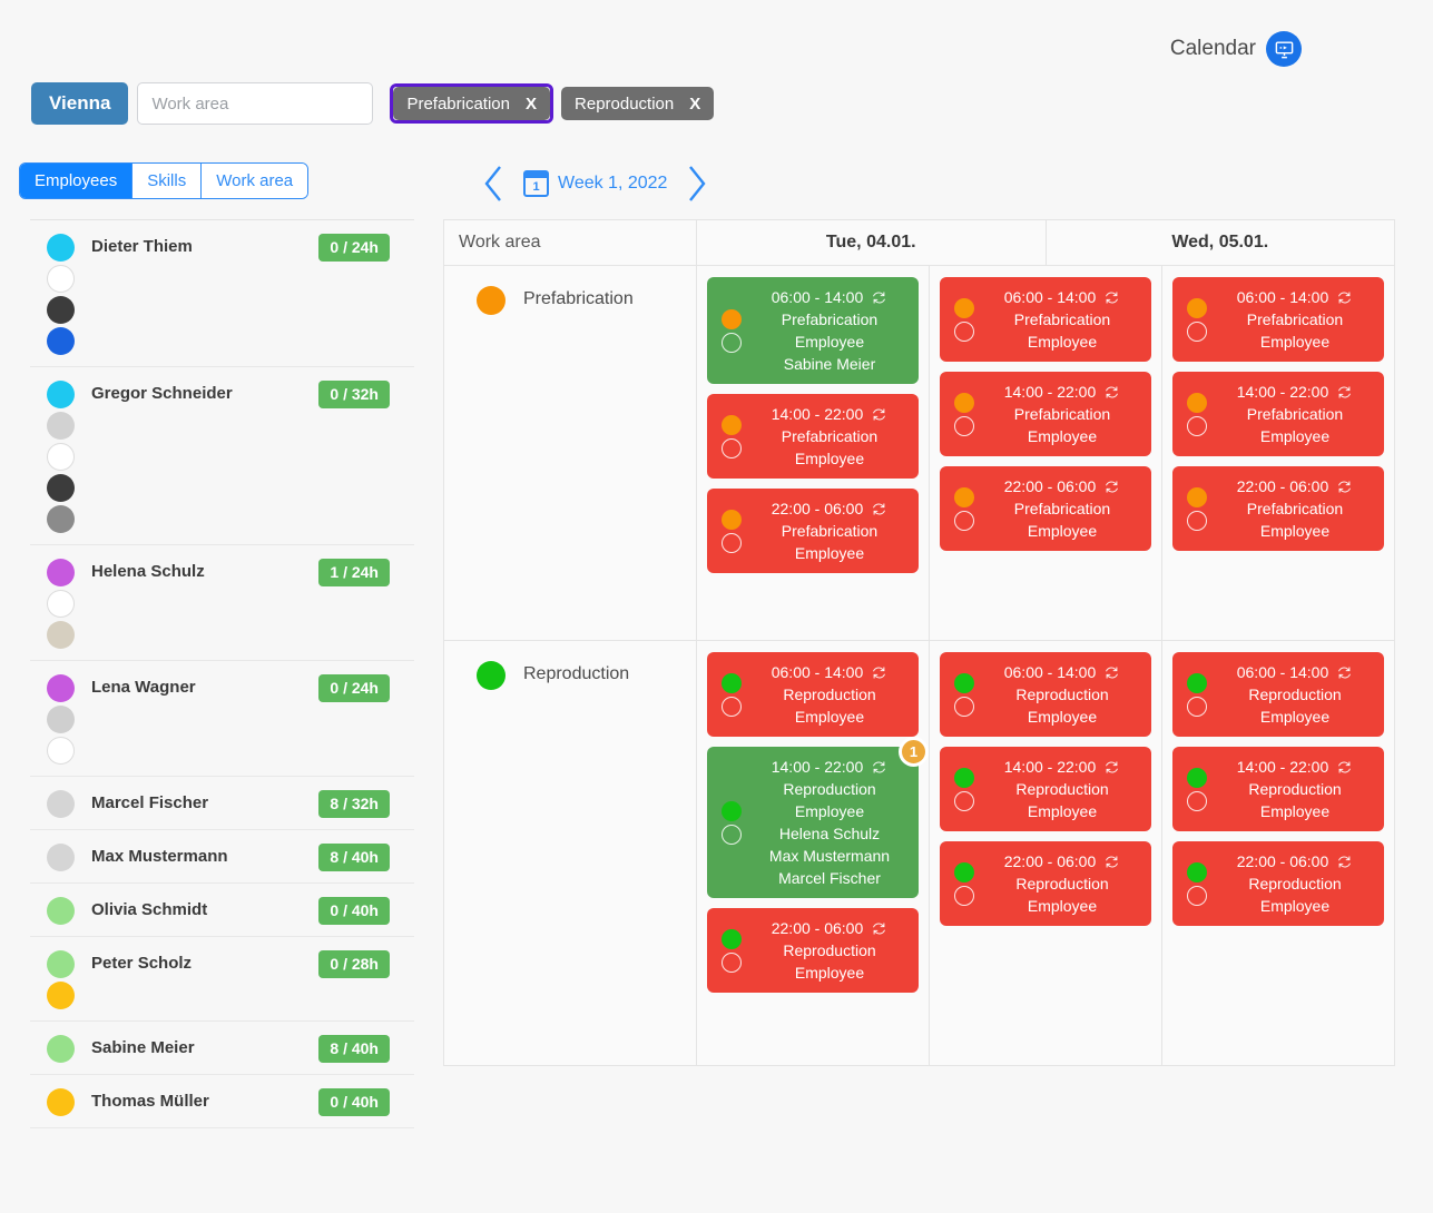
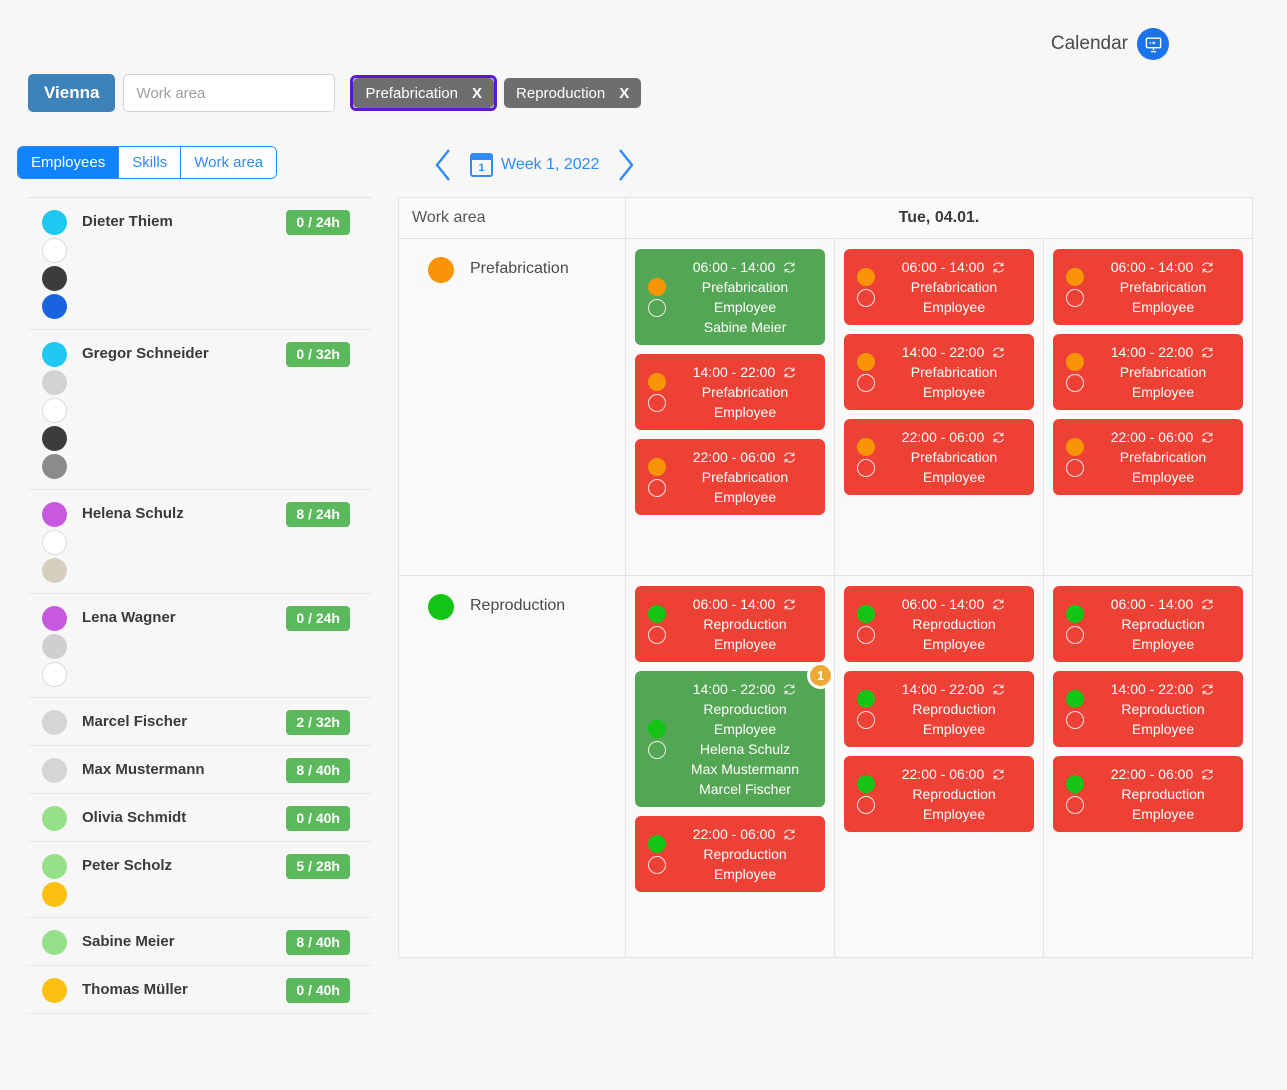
  Calendar
  Vienna
  Work area
  Prefabrication
  X
  Reproduction
  X
  Employees
  Skills
  Work area
  Dieter Thiem
  0 / 24h
  Gregor Schneider
  0 / 32h
  Helena Schulz
- 1 / 24h
+ 8 / 24h
  Lena Wagner
  0 / 24h
  Marcel Fischer
- 8 / 32h
+ 2 / 32h
  Max Mustermann
  8 / 40h
  Olivia Schmidt
  0 / 40h
  Peter Scholz
- 0 / 28h
+ 5 / 28h
  Sabine Meier
  8 / 40h
  Thomas Müller
  0 / 40h
  1
  Week 1, 2022
  Work area
  Tue, 04.01.
- Wed, 05.01.
  Prefabrication
  06:00 - 14:00
  Prefabrication
  Employee
  Sabine Meier
  14:00 - 22:00
  Prefabrication
  Employee
  22:00 - 06:00
  Prefabrication
  Employee
  06:00 - 14:00
  Prefabrication
  Employee
  14:00 - 22:00
  Prefabrication
  Employee
  22:00 - 06:00
  Prefabrication
  Employee
  06:00 - 14:00
  Prefabrication
  Employee
  14:00 - 22:00
  Prefabrication
  Employee
  22:00 - 06:00
  Prefabrication
  Employee
  Reproduction
  06:00 - 14:00
  Reproduction
  Employee
  14:00 - 22:00
  Reproduction
  Employee
  Helena Schulz
  Max Mustermann
  Marcel Fischer
  1
  22:00 - 06:00
  Reproduction
  Employee
  06:00 - 14:00
  Reproduction
  Employee
  14:00 - 22:00
  Reproduction
  Employee
  22:00 - 06:00
  Reproduction
  Employee
  06:00 - 14:00
  Reproduction
  Employee
  14:00 - 22:00
  Reproduction
  Employee
  22:00 - 06:00
  Reproduction
  Employee
